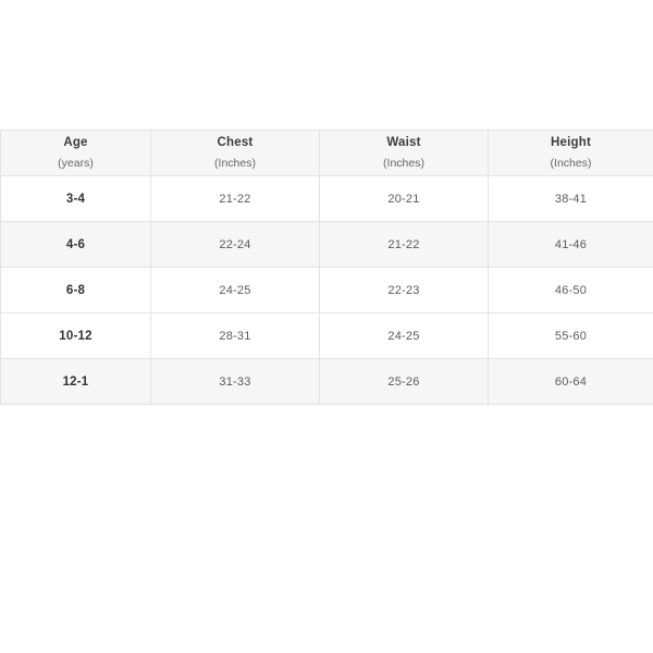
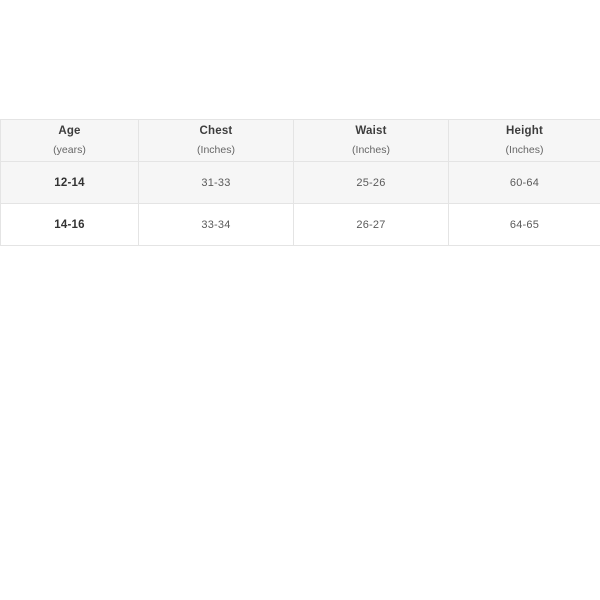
  Age (years)	Chest (Inches)	Waist (Inches)	Height (Inches)
- 3-4	21-22	20-21	38-41
- 4-6	22-24	21-22	41-46
- 6-8	24-25	22-23	46-50
- 10-12	28-31	24-25	55-60
- 12-1	31-33	25-26	60-64
+ 12-14	31-33	25-26	60-64
+ 14-16	33-34	26-27	64-65
